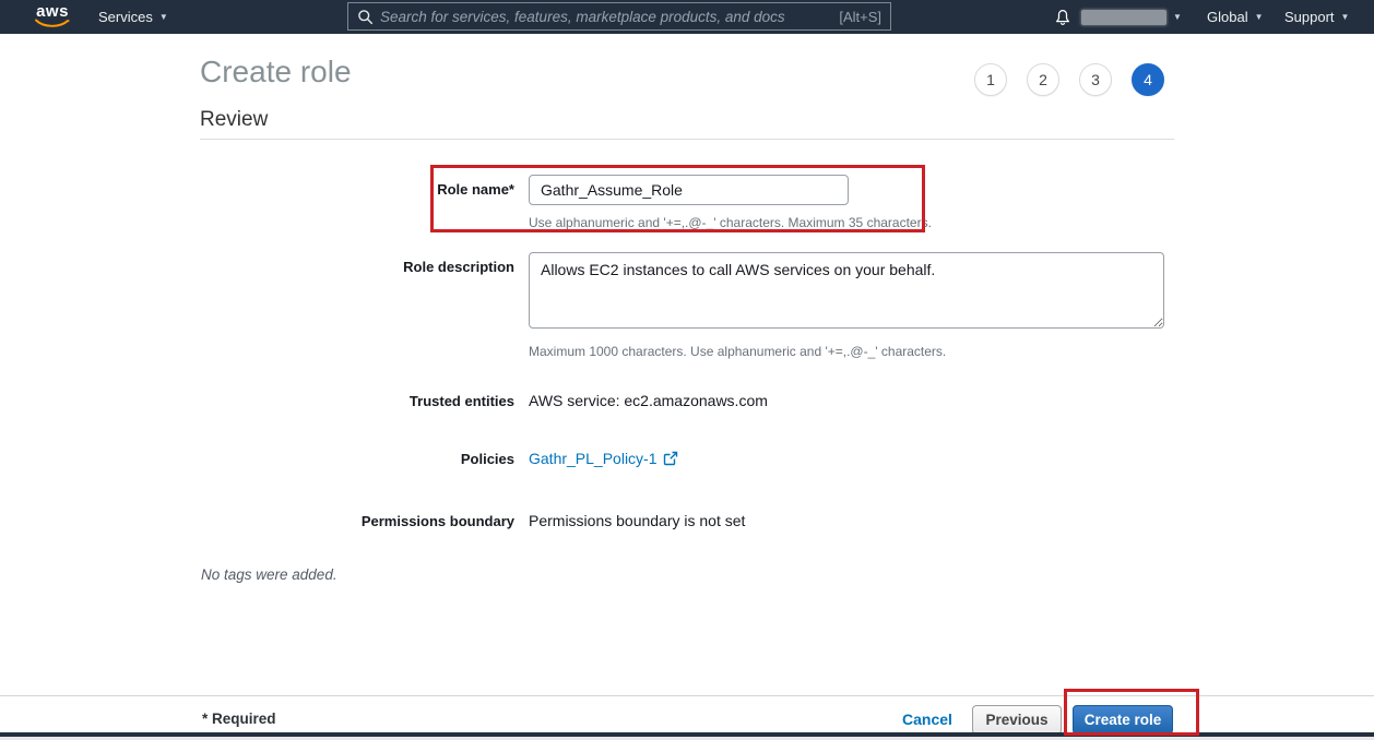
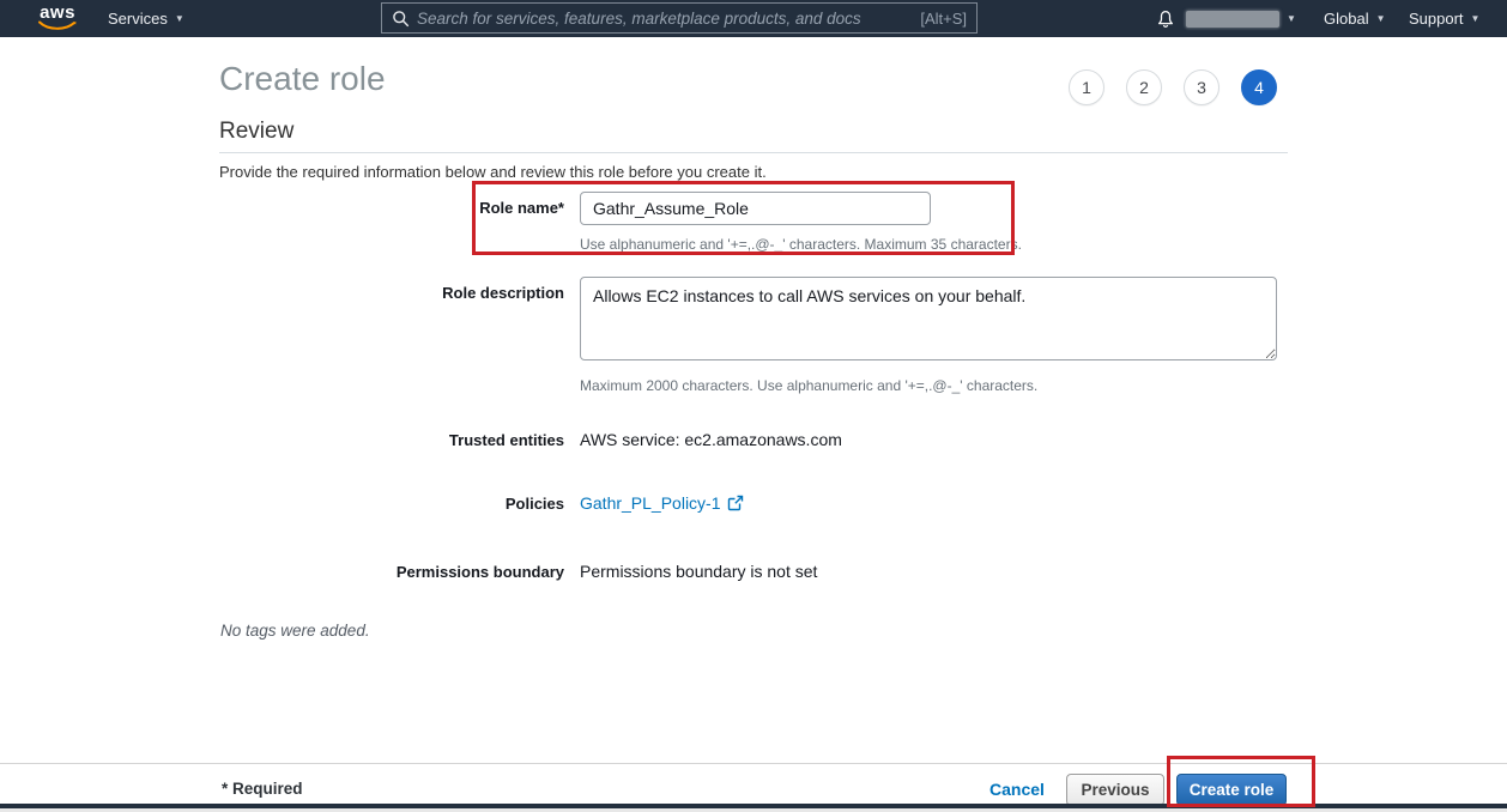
  aws
  Services
  ▼
  Search for services, features, marketplace products, and docs
  [Alt+S]
  ▼
  Global
  ▼
  Support
  ▼
  Create role
  1
  2
  3
  4
  Review
+ Provide the required information below and review this role before you create it.
  Role name*
  Gathr_Assume_Role
  Use alphanumeric and '+=,.@-_' characters. Maximum 35 characters.
  Role description
  Allows EC2 instances to call AWS services on your behalf.
- Maximum 1000 characters. Use alphanumeric and '+=,.@-_' characters.
+ Maximum 2000 characters. Use alphanumeric and '+=,.@-_' characters.
  Trusted entities
  AWS service: ec2.amazonaws.com
  Policies
  Gathr_PL_Policy-1
  Permissions boundary
  Permissions boundary is not set
  No tags were added.
  * Required
  Cancel
  Previous
  Create role
